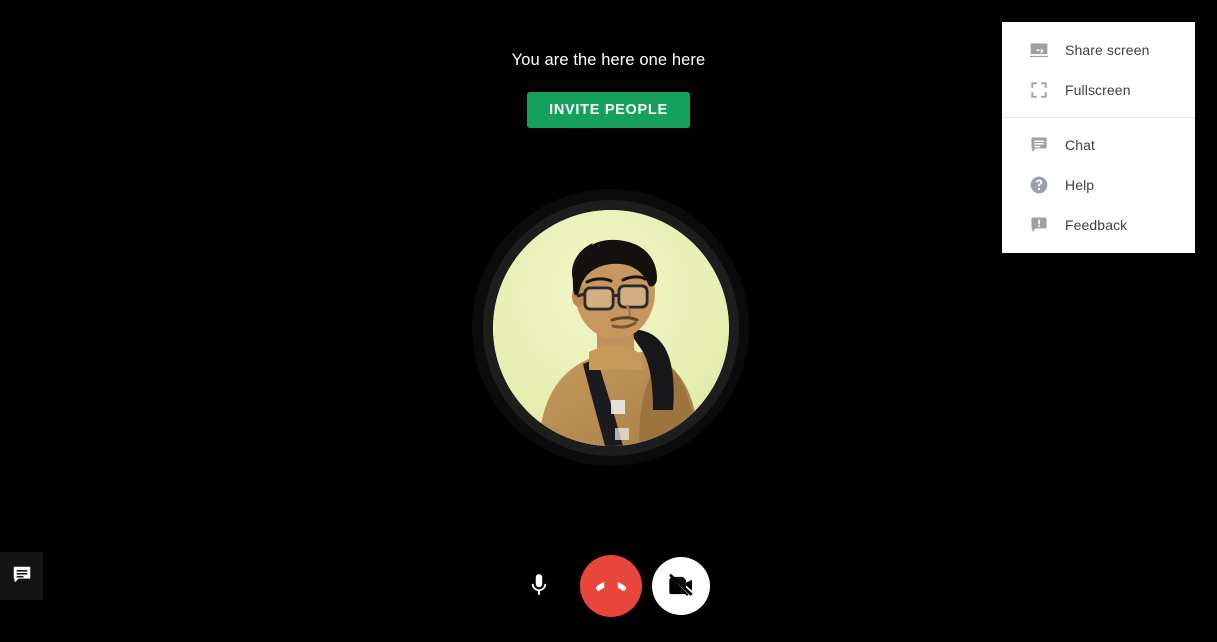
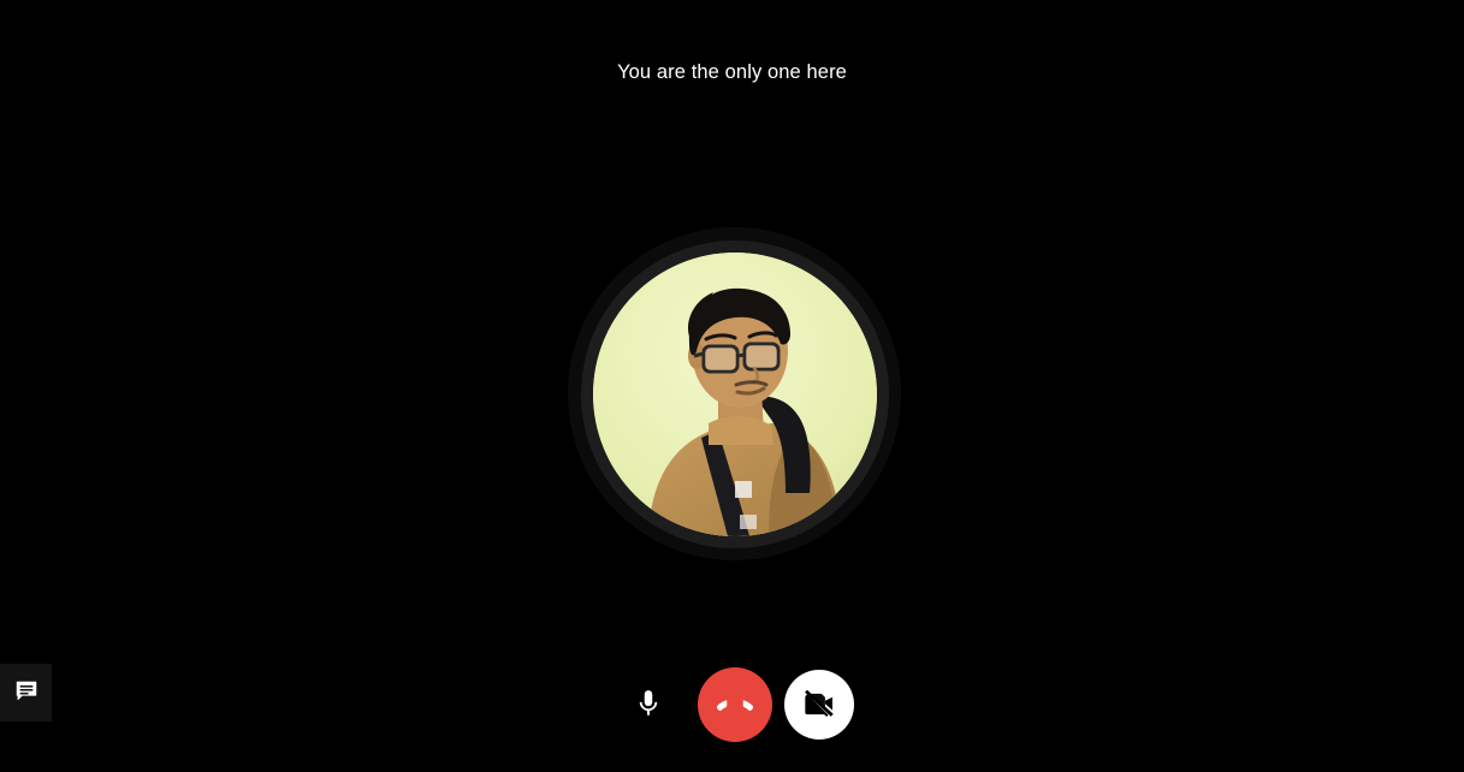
- You are the here one here
+ You are the only one here
- INVITE PEOPLE
- Share screen
- Fullscreen
- Chat
- Help
- Feedback
